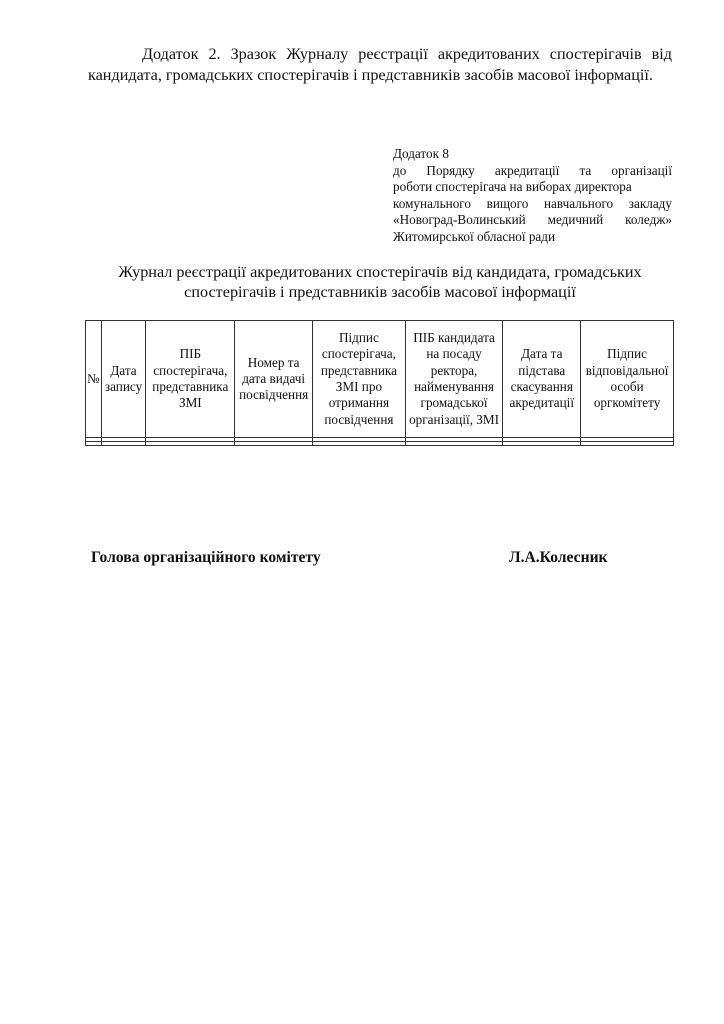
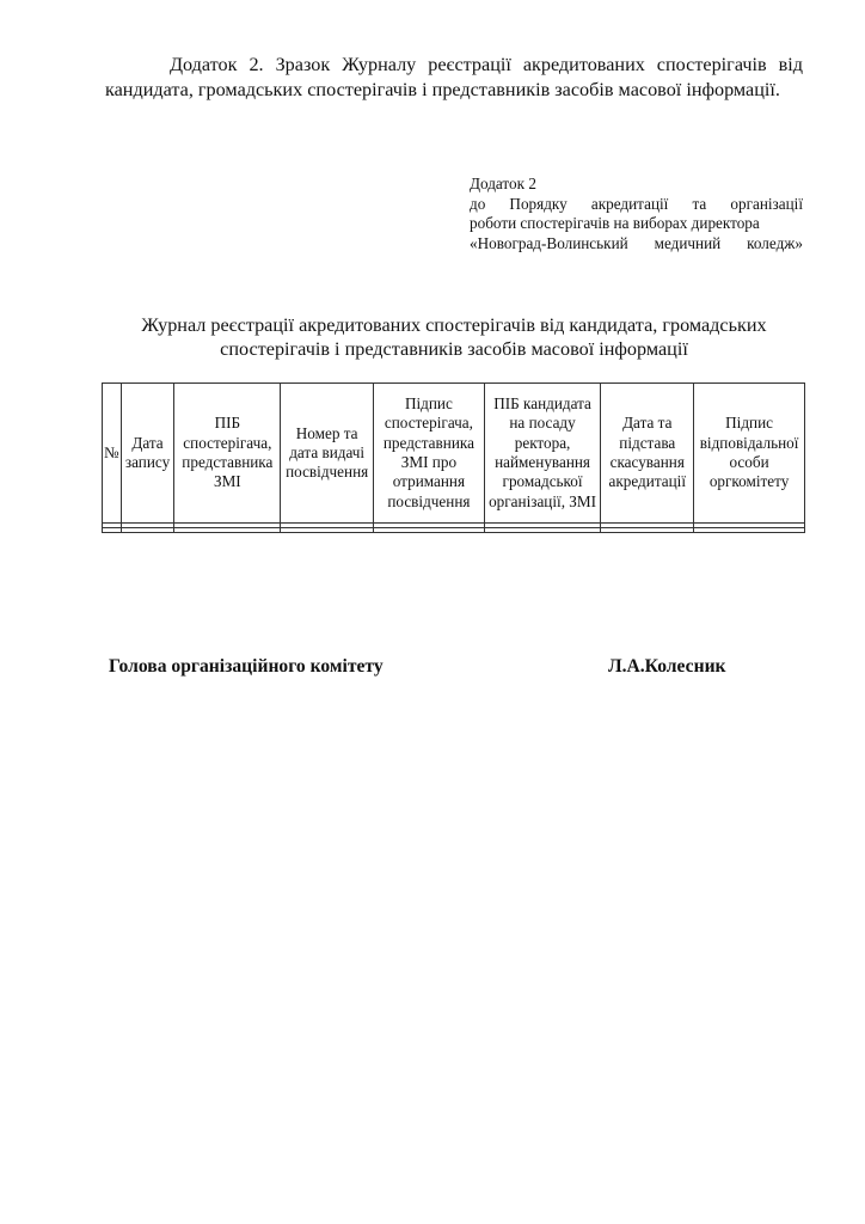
  Додаток 2. Зразок Журналу реєстрації акредитованих спостерігачів від кандидата, громадських спостерігачів і представників засобів масової інформації.
- Додаток 8
+ Додаток 2
  до Порядку акредитації та організації
- роботи спостерігача на виборах директора
+ роботи спостерігачів на виборах директора
- комунального вищого навчального закладу
  «Новоград-Волинський медичний коледж»
- Житомирської обласної ради
  Журнал реєстрації акредитованих спостерігачів від кандидата, громадських
  спостерігачів і представників засобів масової інформації
  №	Дата запису	ПІБ спостерігача, представника ЗМІ	Номер та дата видачі посвідчення	Підпис спостерігача, представника ЗМІ про отримання посвідчення	ПІБ кандидата на посаду ректора, найменування громадської організації, ЗМІ	Дата та підстава скасування акредитації	Підпис відповідальної особи оргкомітету
  Голова організаційного комітету
  Л.А.Колесник
